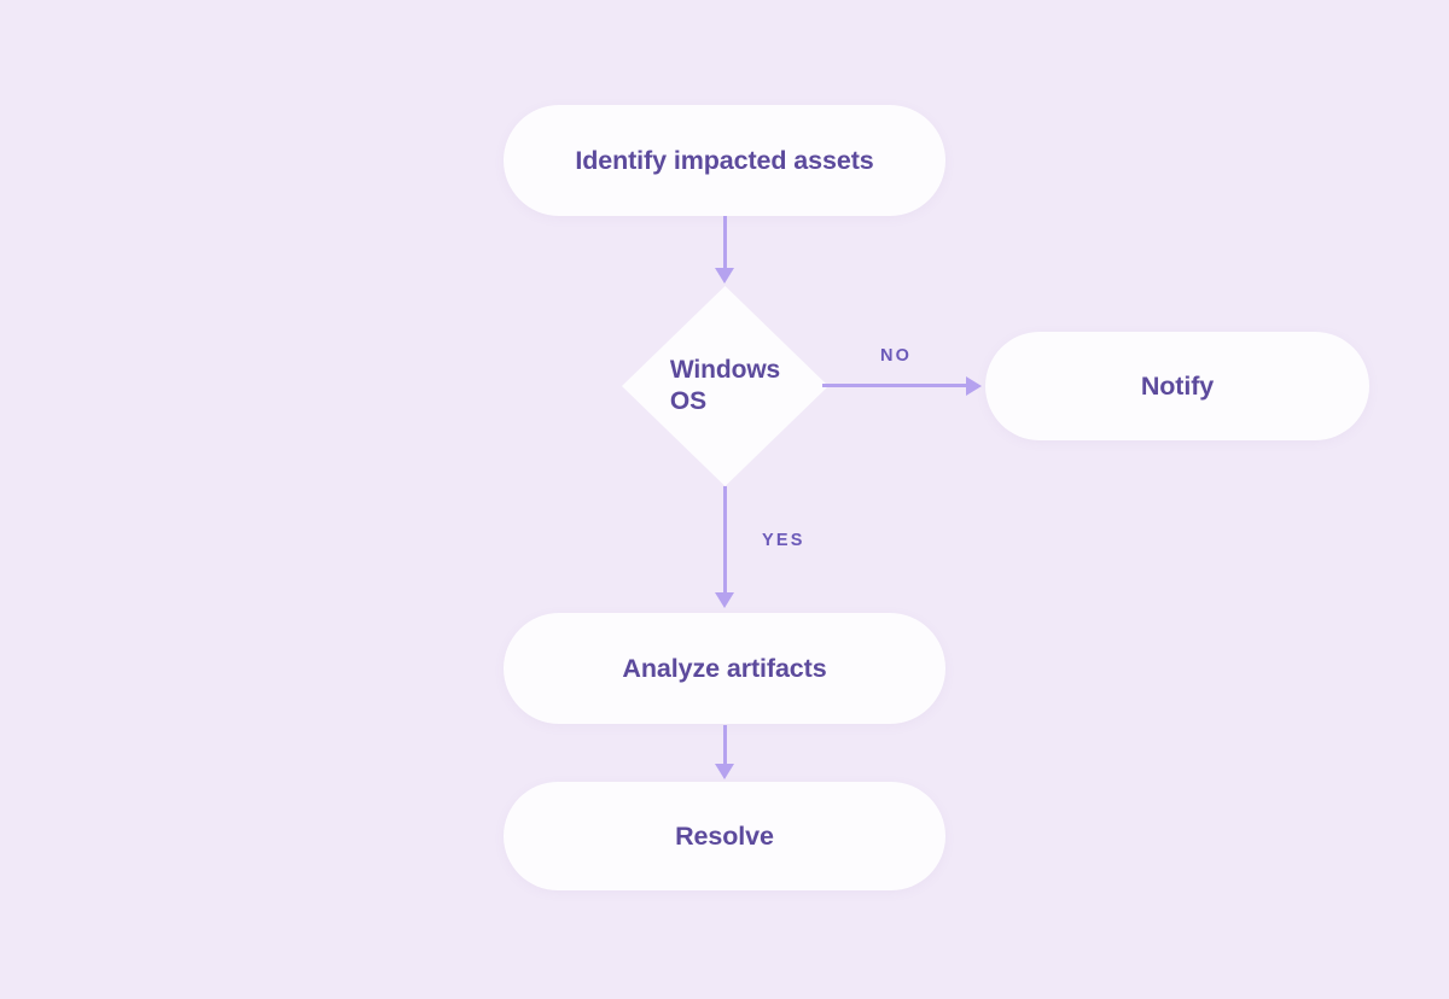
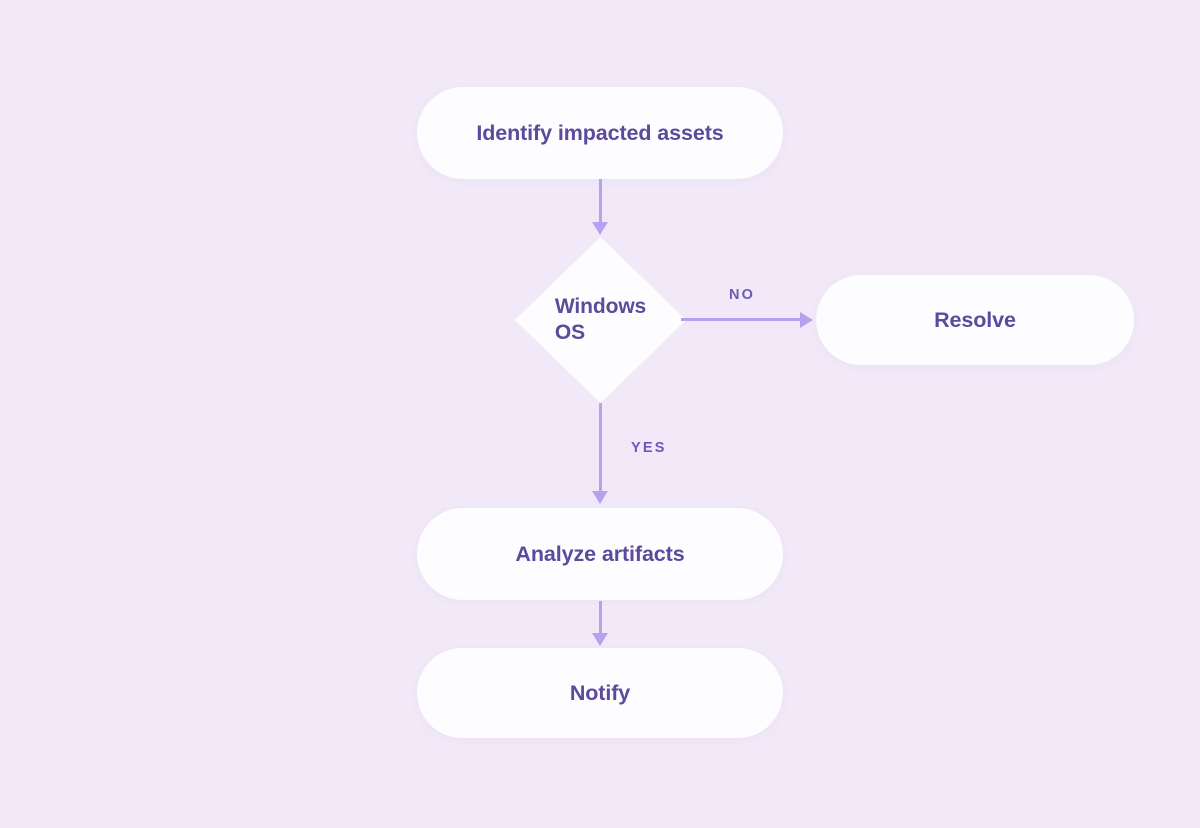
  Identify impacted assets
  Windows
  OS
  NO
- Notify
+ Resolve
  YES
  Analyze artifacts
- Resolve
+ Notify
